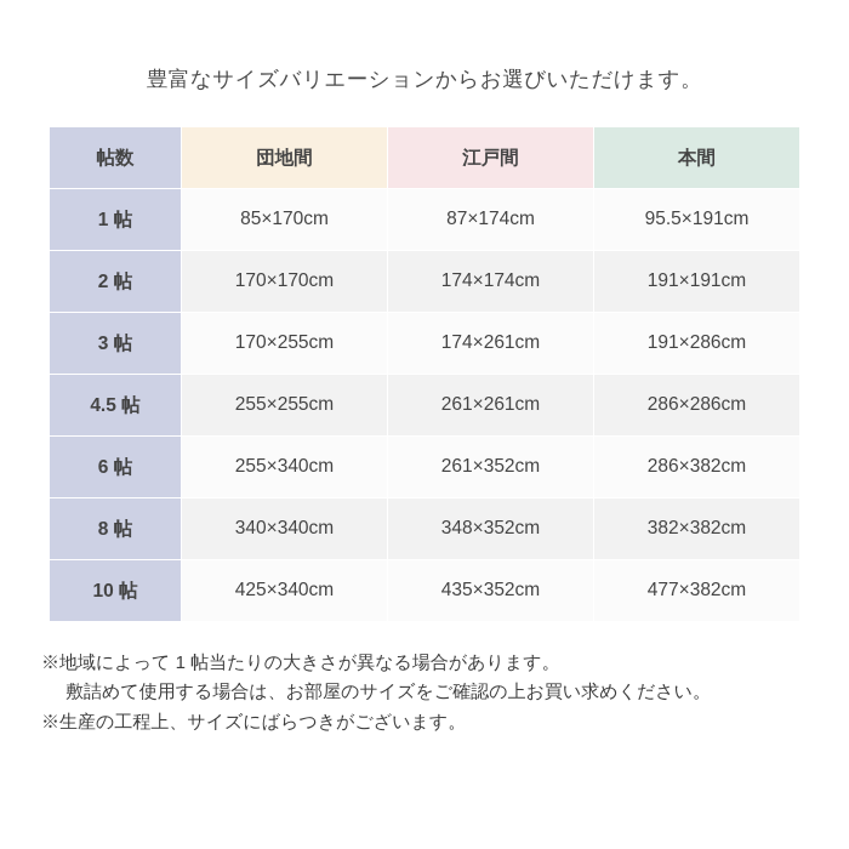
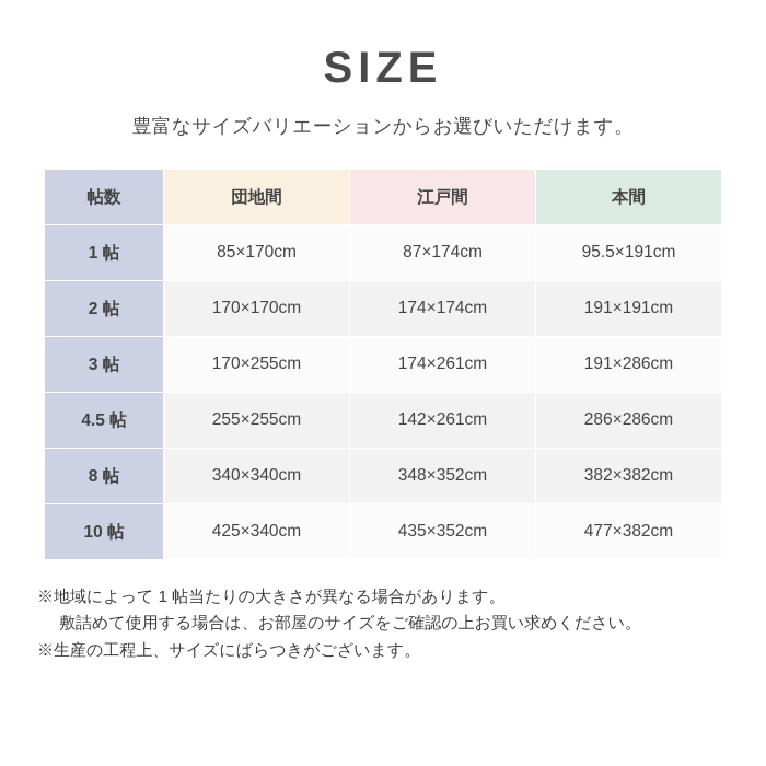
+ SIZE
  豊富なサイズバリエーションからお選びいただけます。
  帖数	団地間	江戸間	本間
  1 帖	85×170cm	87×174cm	95.5×191cm
  2 帖	170×170cm	174×174cm	191×191cm
  3 帖	170×255cm	174×261cm	191×286cm
- 4.5 帖	255×255cm	261×261cm	286×286cm
+ 4.5 帖	255×255cm	142×261cm	286×286cm
- 6 帖	255×340cm	261×352cm	286×382cm
  8 帖	340×340cm	348×352cm	382×382cm
  10 帖	425×340cm	435×352cm	477×382cm
  ※地域によって 1 帖当たりの大きさが異なる場合があります。
  敷詰めて使用する場合は、お部屋のサイズをご確認の上お買い求めください。
  ※生産の工程上、サイズにばらつきがございます。
